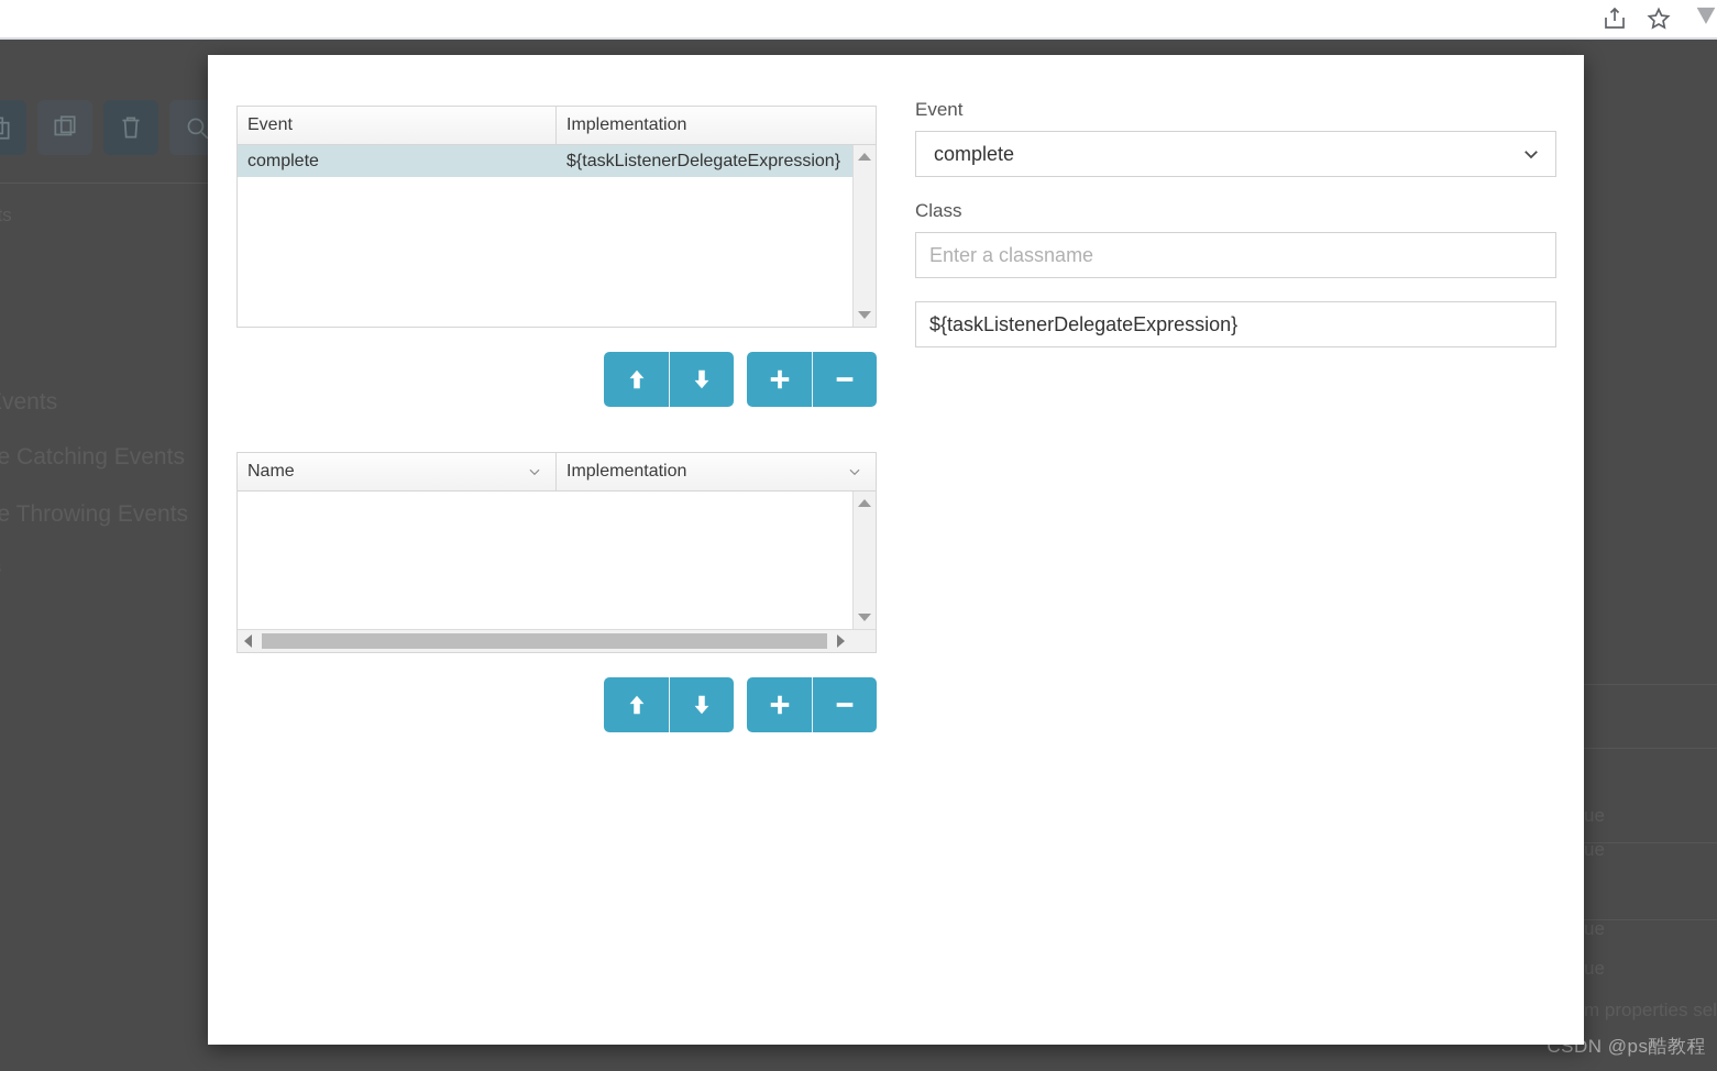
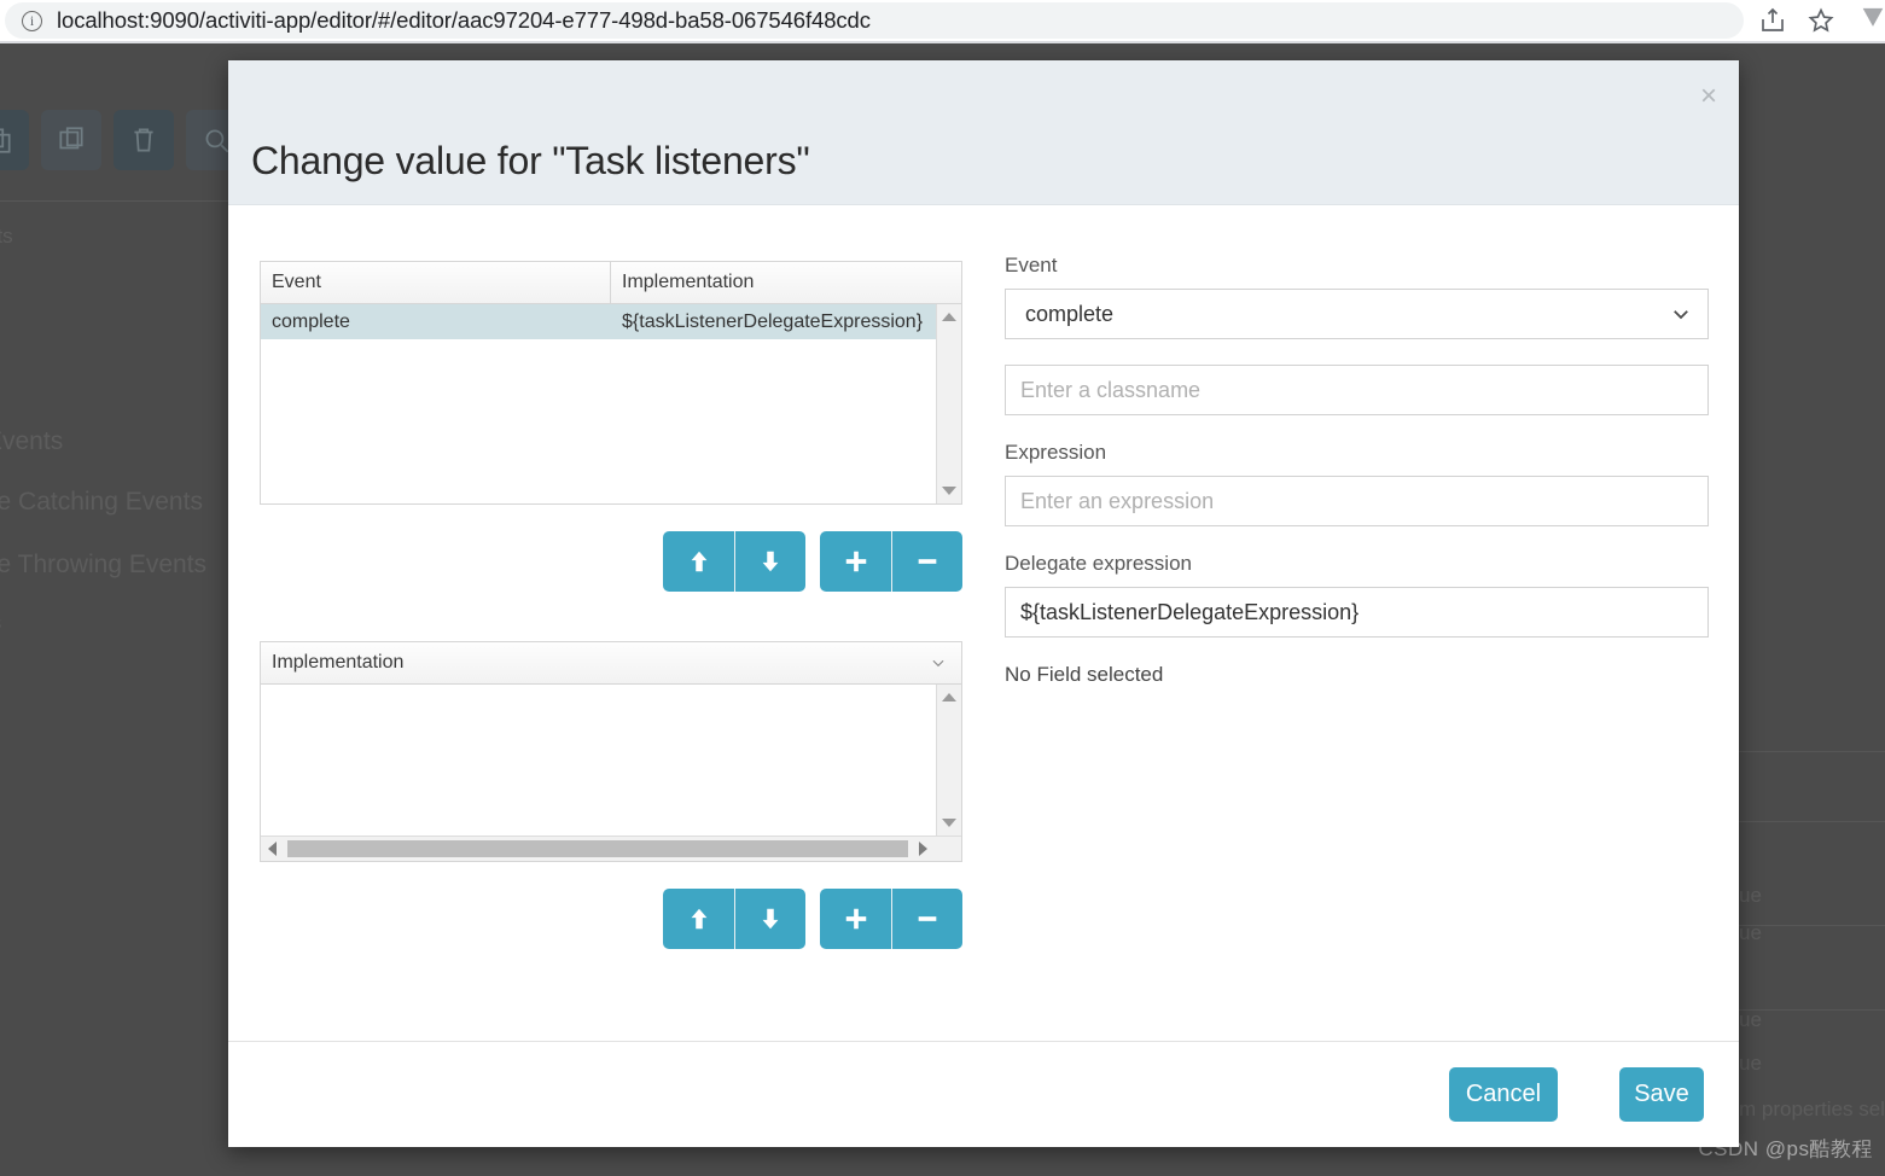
+ i
+ localhost:9090/activiti-app/editor/#/editor/aac97204-e777-498d-ba58-067546f48cdc
  ue
  ue
  ue
  ue
  m properties sel
  CSDN @ps酷教程
+ Change value for "Task listeners"
+ ×
  Event
  Implementation
  complete
  ${taskListenerDelegateExpression}
- Name
  Implementation
  Event
  complete
- Class
  Enter a classname
+ Expression
+ Enter an expression
+ Delegate expression
  ${taskListenerDelegateExpression}
+ No Field selected
+ Cancel
+ Save
